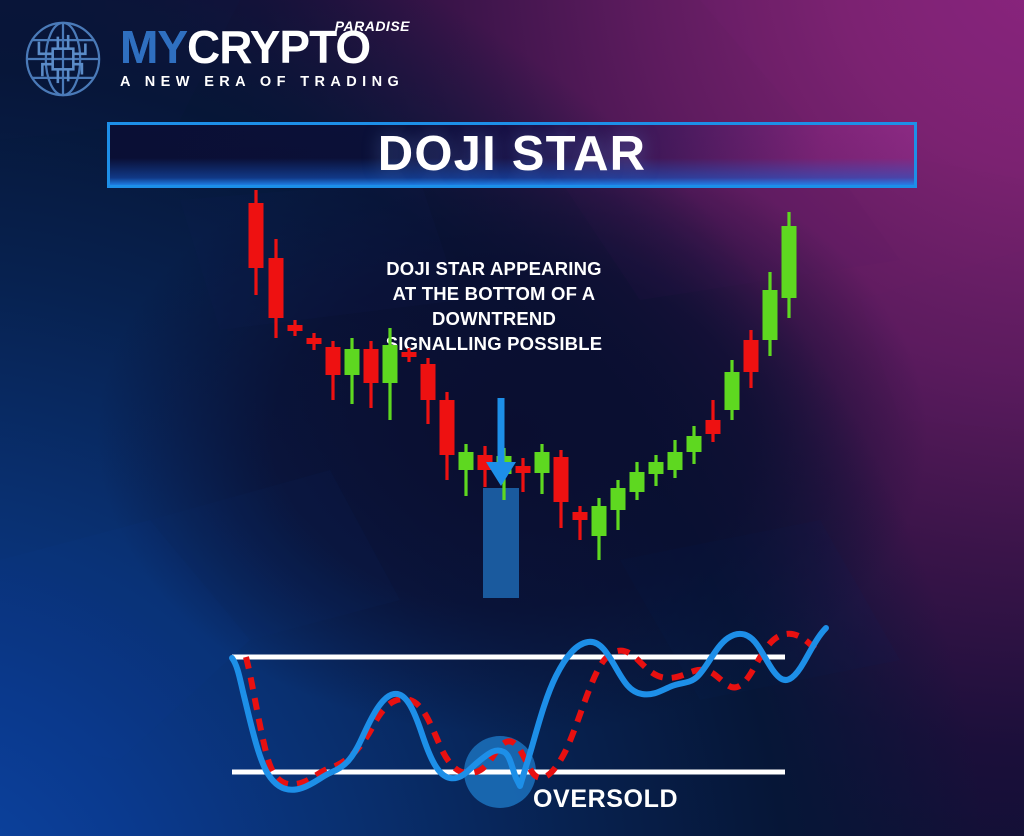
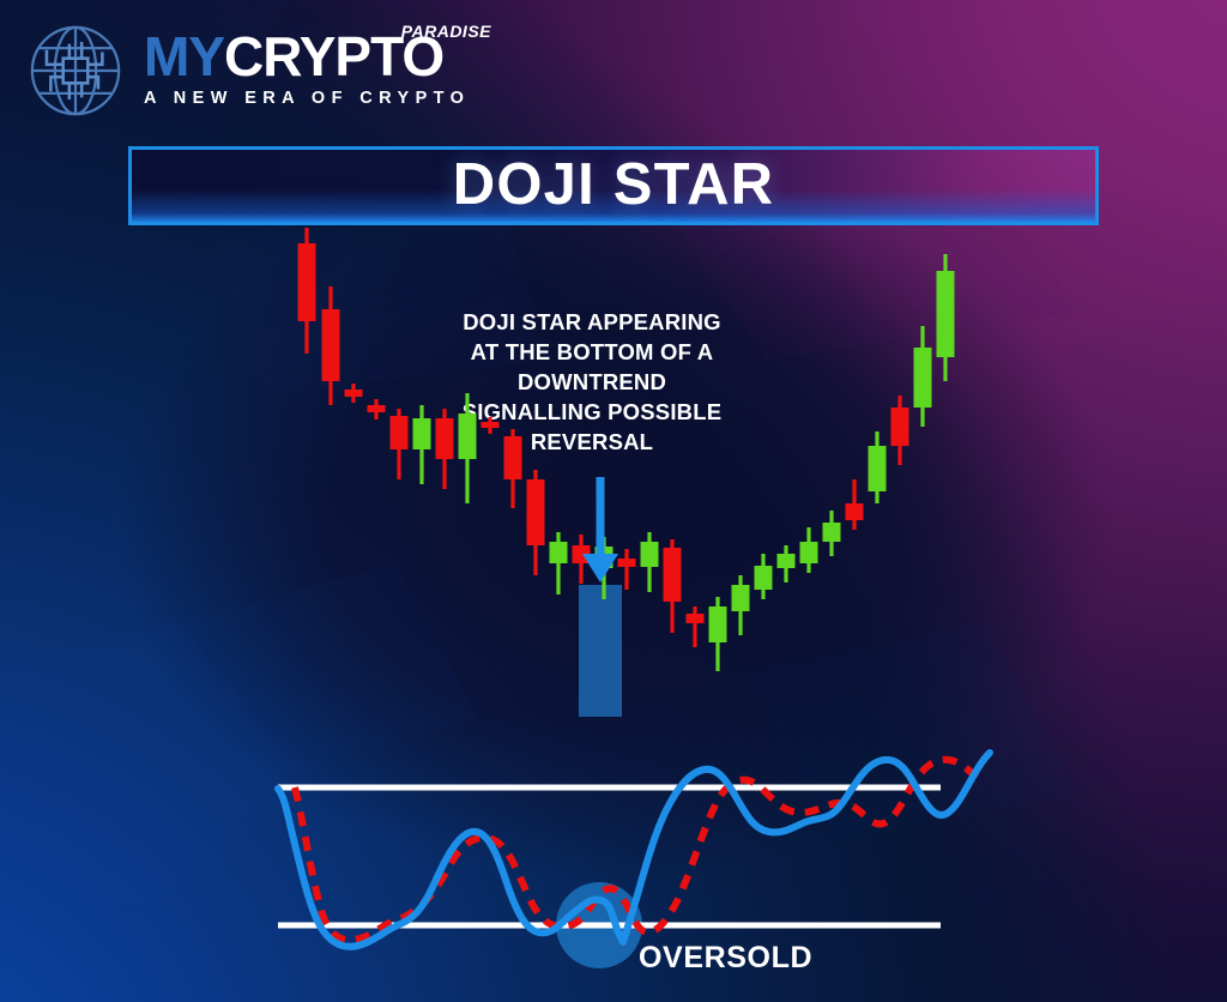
  MYCRYPTO
  PARADISE
- A NEW ERA OF TRADING
+ A NEW ERA OF CRYPTO
  DOJI STAR
  DOJI STAR APPEARING
  AT THE BOTTOM OF A
  DOWNTREND
  SIGNALLING POSSIBLE
+ REVERSAL
  OVERSOLD
